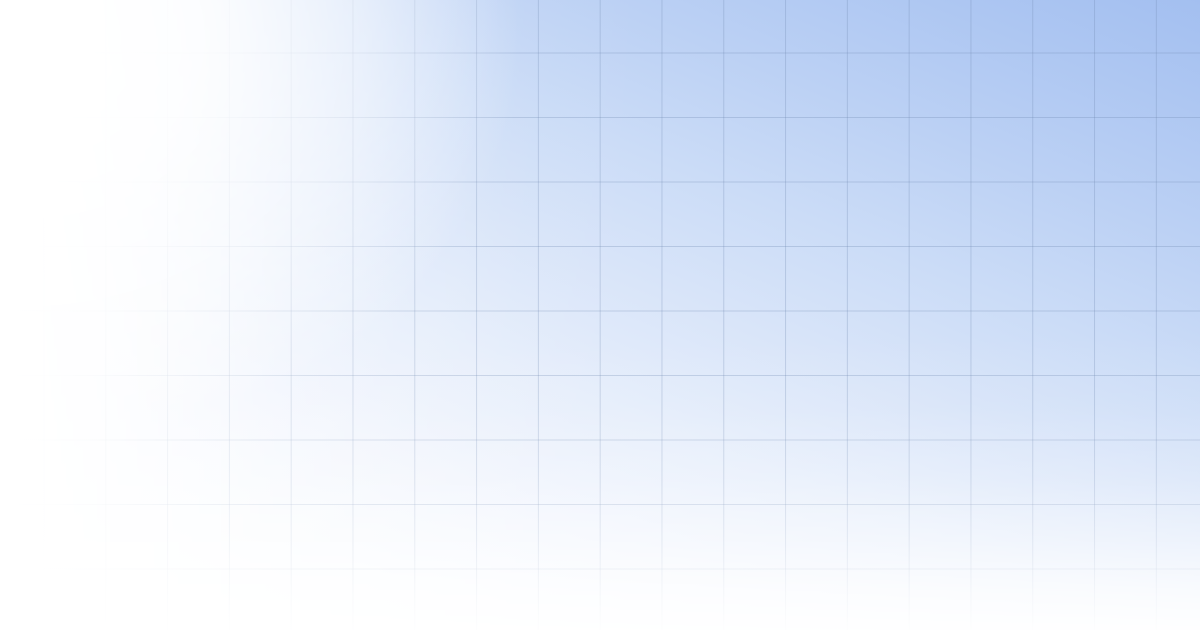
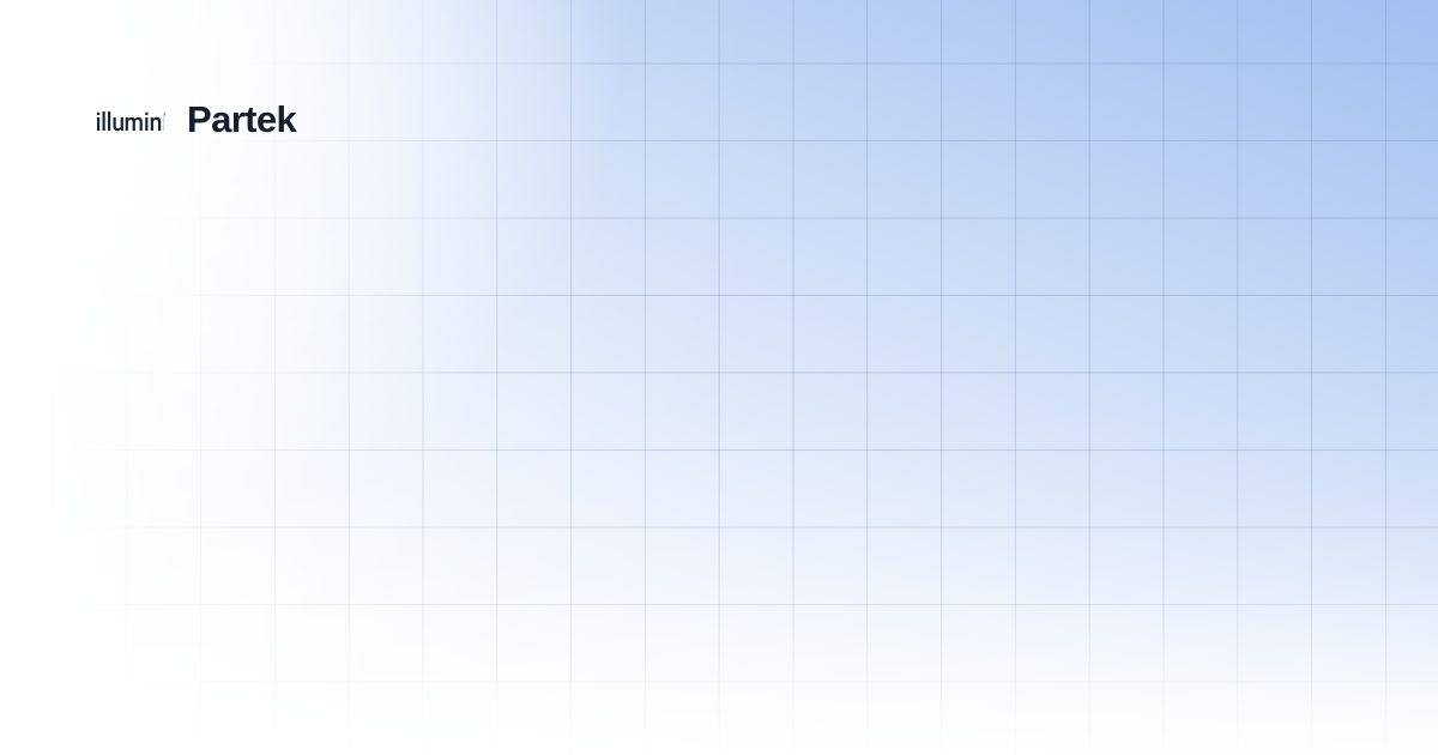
+ Partek
